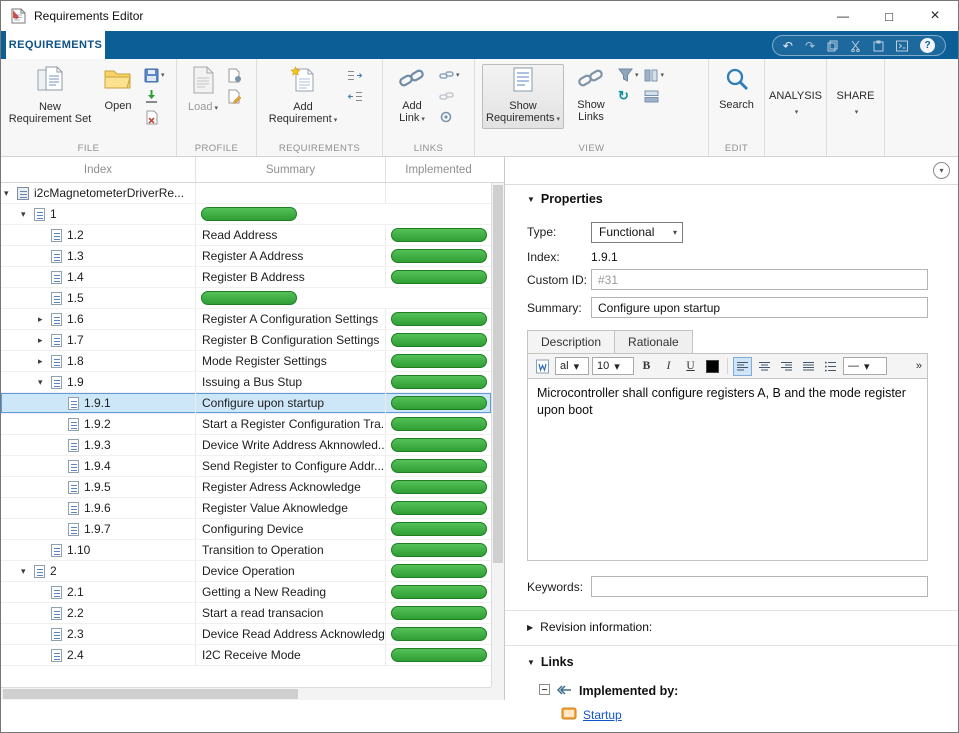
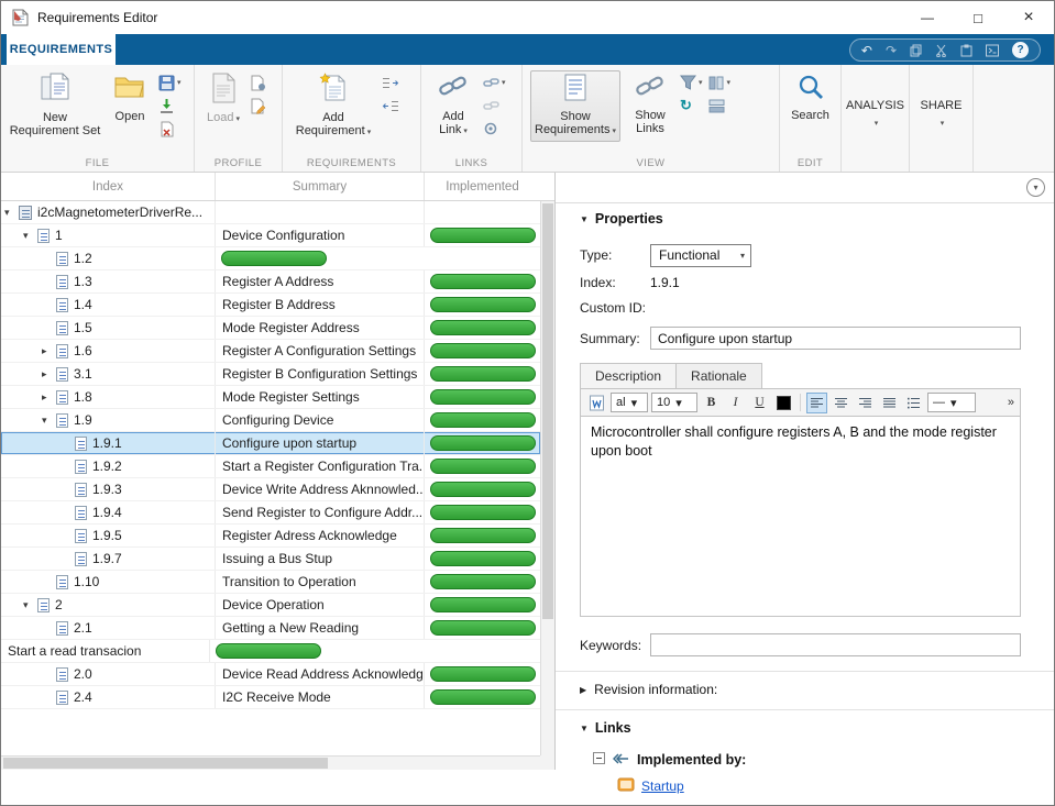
  Requirements Editor
  —
  □
  ×
  REQUIREMENTS
  ↶
  ↷
  ?
  New Requirement Set
  Open
  FILE
  Load
  PROFILE
  Add Requirement
  REQUIREMENTS
  Add Link
  LINKS
  Show Requirements
  Show Links
  ↻
  VIEW
  Search
  EDIT
  ANALYSIS
  SHARE
  Index
  Summary
  Implemented
  ▾
  i2cMagnetometerDriverRe...
  ▾
  1
+ Device Configuration
  1.2
- Read Address
  1.3
  Register A Address
  1.4
  Register B Address
  1.5
+ Mode Register Address
  ▸
  1.6
  Register A Configuration Settings
  ▸
- 1.7
+ 3.1
  Register B Configuration Settings
  ▸
  1.8
  Mode Register Settings
  ▾
  1.9
- Issuing a Bus Stup
+ Configuring Device
  1.9.1
  Configure upon startup
  1.9.2
  Start a Register Configuration Tra..
  1.9.3
  Device Write Address Aknnowled..
  1.9.4
  Send Register to Configure Addr...
  1.9.5
  Register Adress Acknowledge
- 1.9.6
- Register Value Aknowledge
  1.9.7
- Configuring Device
+ Issuing a Bus Stup
  1.10
  Transition to Operation
  ▾
  2
  Device Operation
  2.1
  Getting a New Reading
- 2.2
  Start a read transacion
- 2.3
+ 2.0
  Device Read Address Acknowledg
  2.4
  I2C Receive Mode
  ▾
  ▼
  Properties
  Type:
  Functional
  ▾
  Index:
  1.9.1
  Custom ID:
- #31
  Summary:
  Configure upon startup
  Description
  Rationale
  al
  ▾
  10
  ▾
  B
  I
  U
  —
  ▾
  »
  Microcontroller shall configure registers A, B and the mode register upon boot
  Keywords:
  ▶
  Revision information:
  ▼
  Links
  Implemented by:
  Startup
